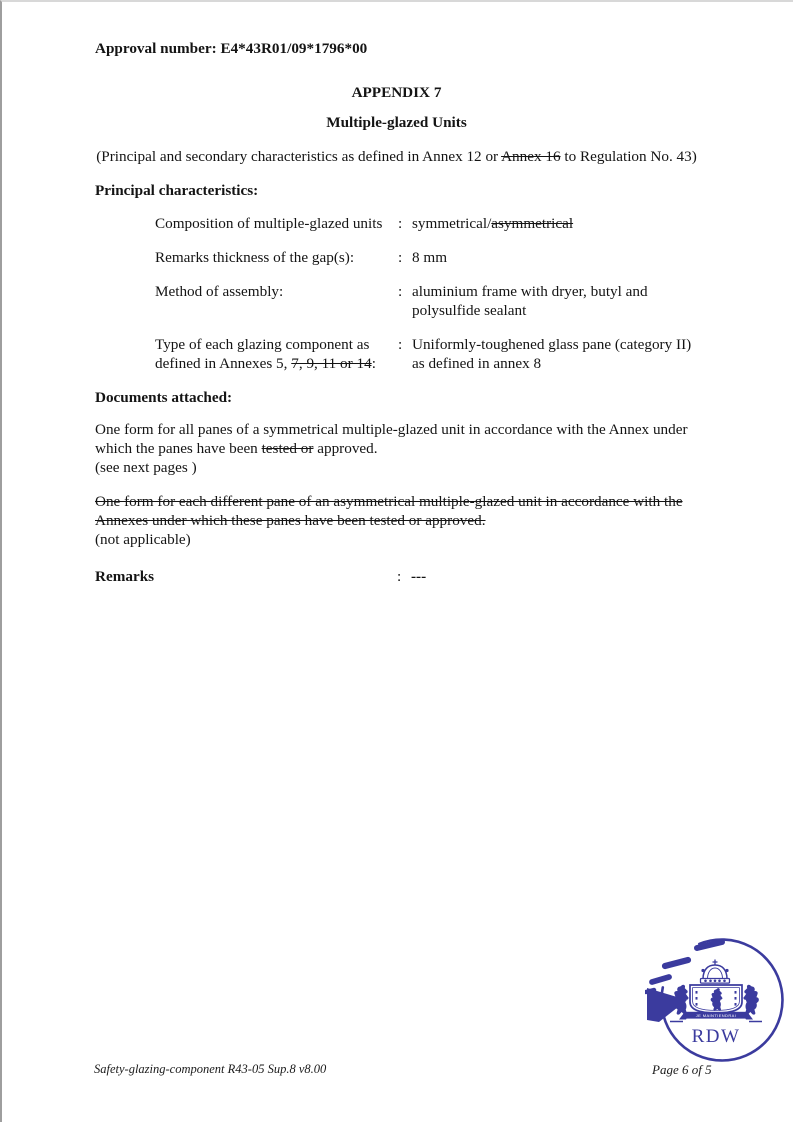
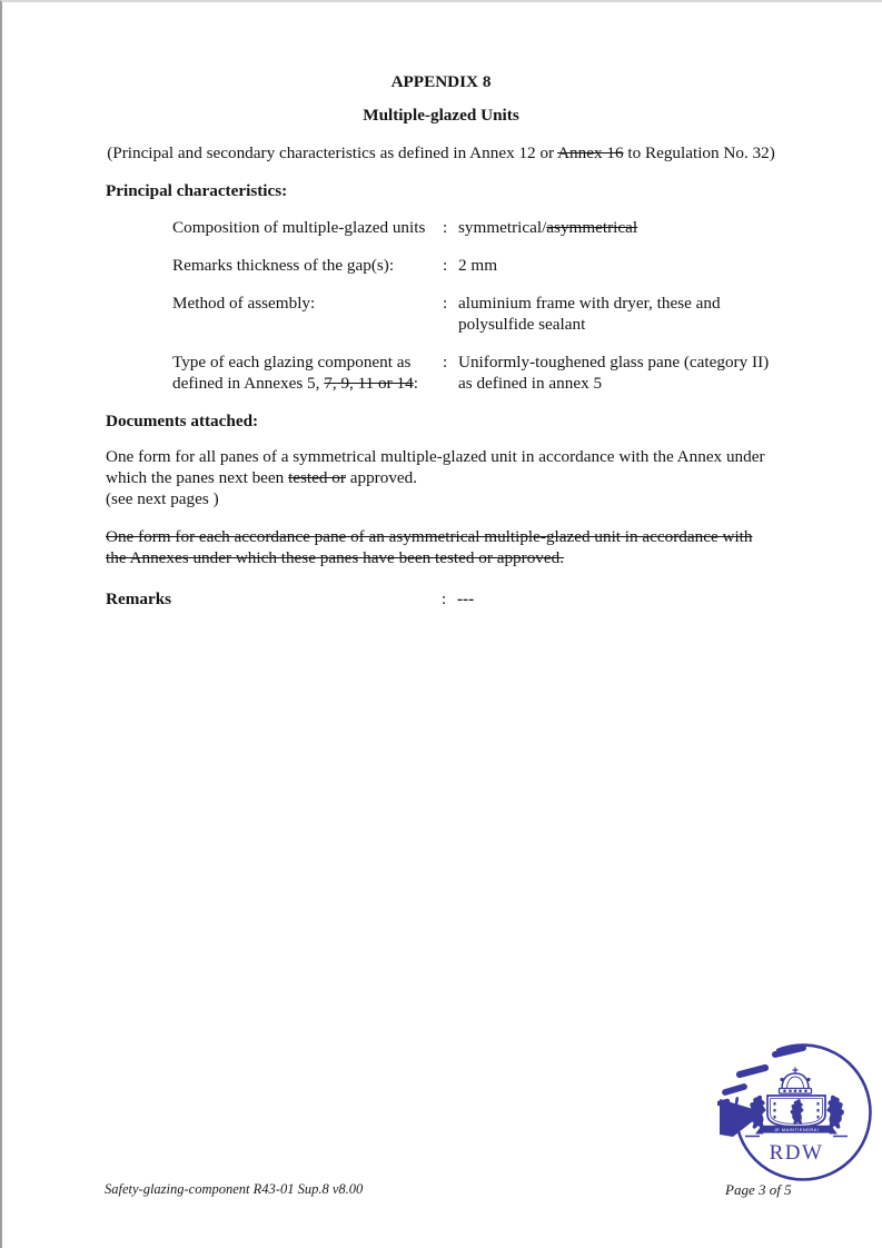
- Approval number: E4*43R01/09*1796*00
- APPENDIX 7
+ APPENDIX 8
  Multiple-glazed Units
- (Principal and secondary characteristics as defined in Annex 12 or Annex 16 to Regulation No. 43)
+ (Principal and secondary characteristics as defined in Annex 12 or Annex 16 to Regulation No. 32)
  Principal characteristics:
  Composition of multiple-glazed units
  :
  symmetrical/asymmetrical
  Remarks thickness of the gap(s):
  :
- 8 mm
+ 2 mm
  Method of assembly:
  :
- aluminium frame with dryer, butyl and polysulfide sealant
+ aluminium frame with dryer, these and polysulfide sealant
  Type of each glazing component as defined in Annexes 5, 7, 9, 11 or 14:
  :
- Uniformly-toughened glass pane (category II) as defined in annex 8
+ Uniformly-toughened glass pane (category II) as defined in annex 5
  Documents attached:
- One form for all panes of a symmetrical multiple-glazed unit in accordance with the Annex under which the panes have been tested or approved.
+ One form for all panes of a symmetrical multiple-glazed unit in accordance with the Annex under which the panes next been tested or approved.
  (see next pages )
- One form for each different pane of an asymmetrical multiple-glazed unit in accordance with the Annexes under which these panes have been tested or approved.
+ One form for each accordance pane of an asymmetrical multiple-glazed unit in accordance with the Annexes under which these panes have been tested or approved.
- (not applicable)
  Remarks
  :
  ---
  RDW
- Safety-glazing-component R43-05 Sup.8 v8.00
+ Safety-glazing-component R43-01 Sup.8 v8.00
- Page 6 of 5
+ Page 3 of 5
